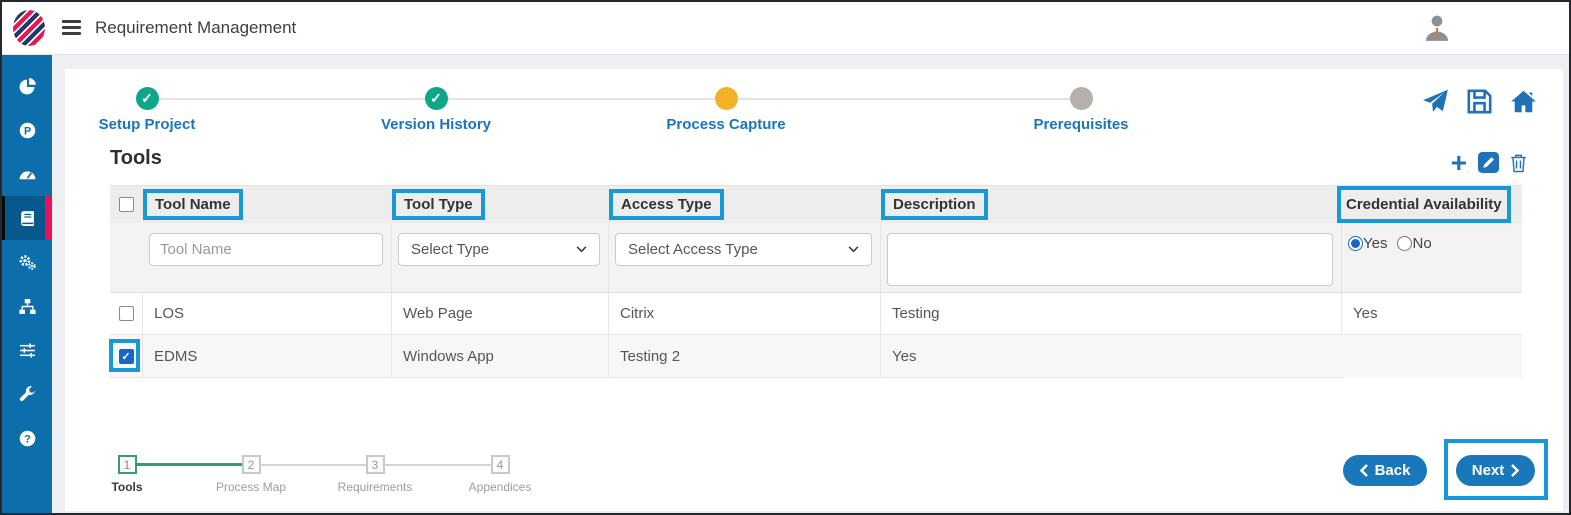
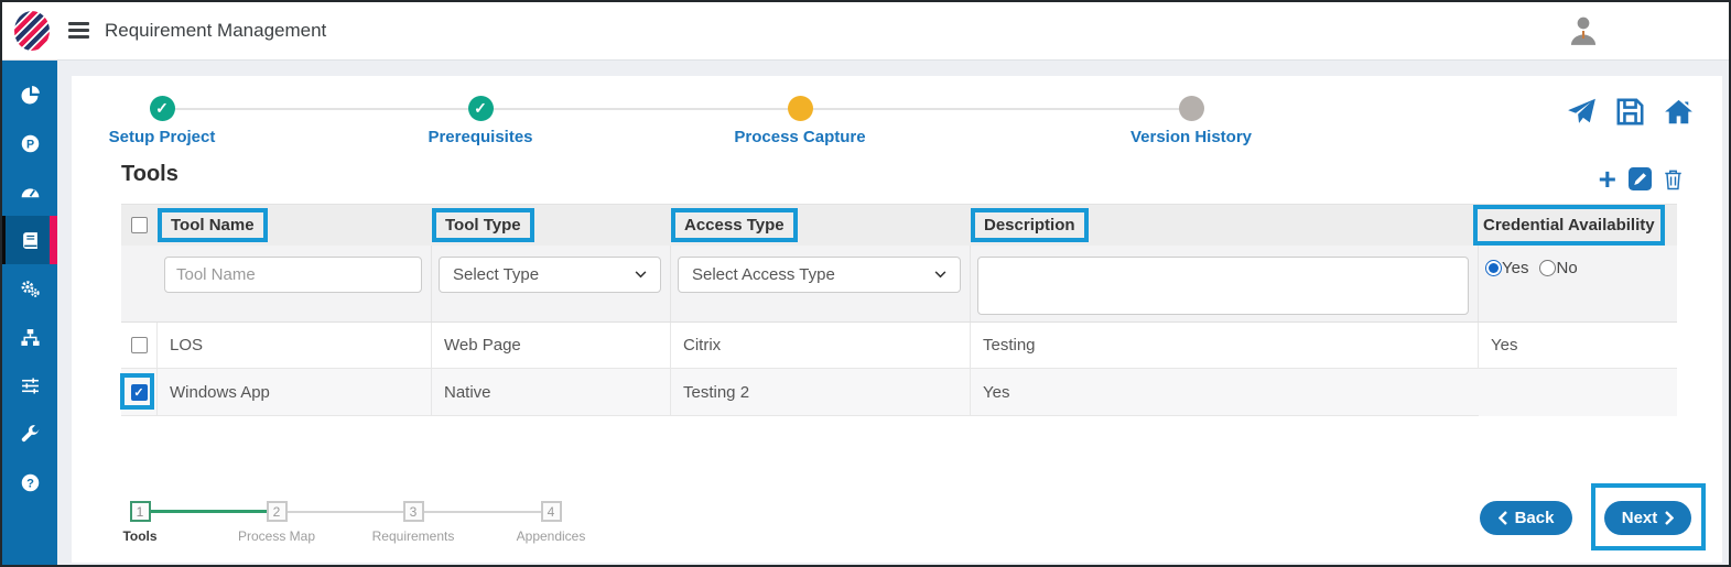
  Requirement Management
  P
  ?
  ✓
  Setup Project
  ✓
- Version History
+ Prerequisites
  Process Capture
- Prerequisites
+ Version History
  Tools
  +
  Tool Name
  Tool Type
  Access Type
  Description
  Credential Availability
  Tool Name
  Select Type
  Select Access Type
  Yes
  No
  LOS
  Web Page
  Citrix
  Testing
  Yes
  ✓
- EDMS
  Windows App
+ Native
  Testing 2
  Yes
  1
  Tools
  2
  Process Map
  3
  Requirements
  4
  Appendices
  Back
  Next
